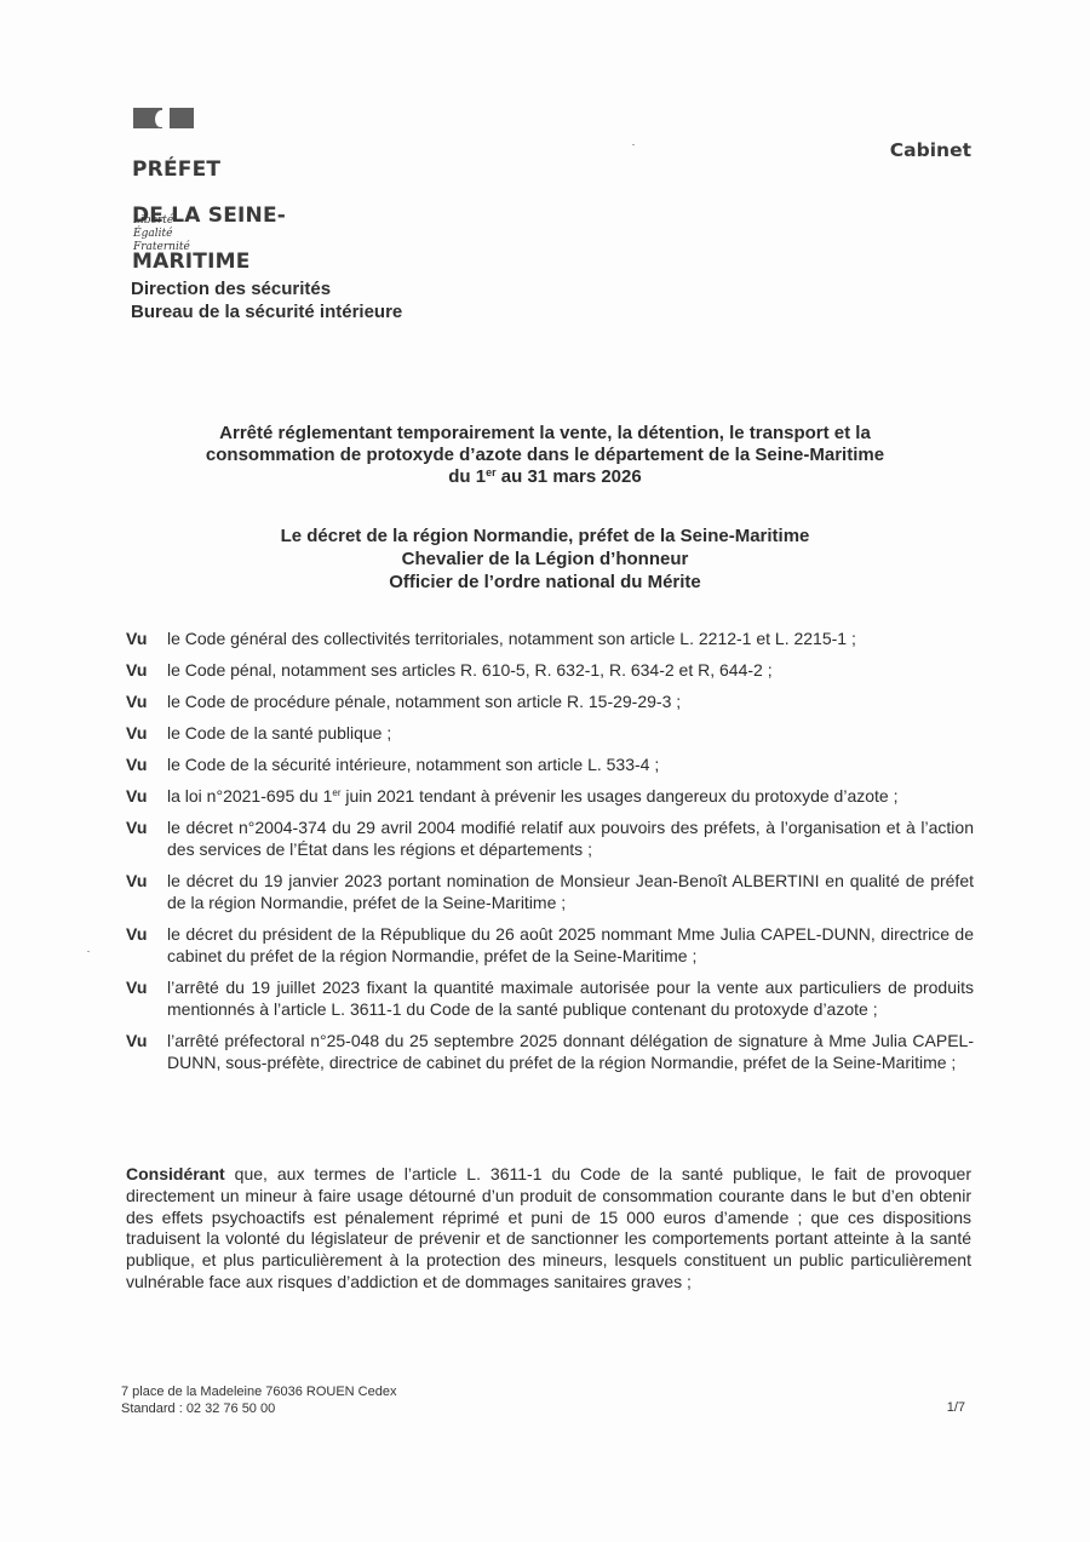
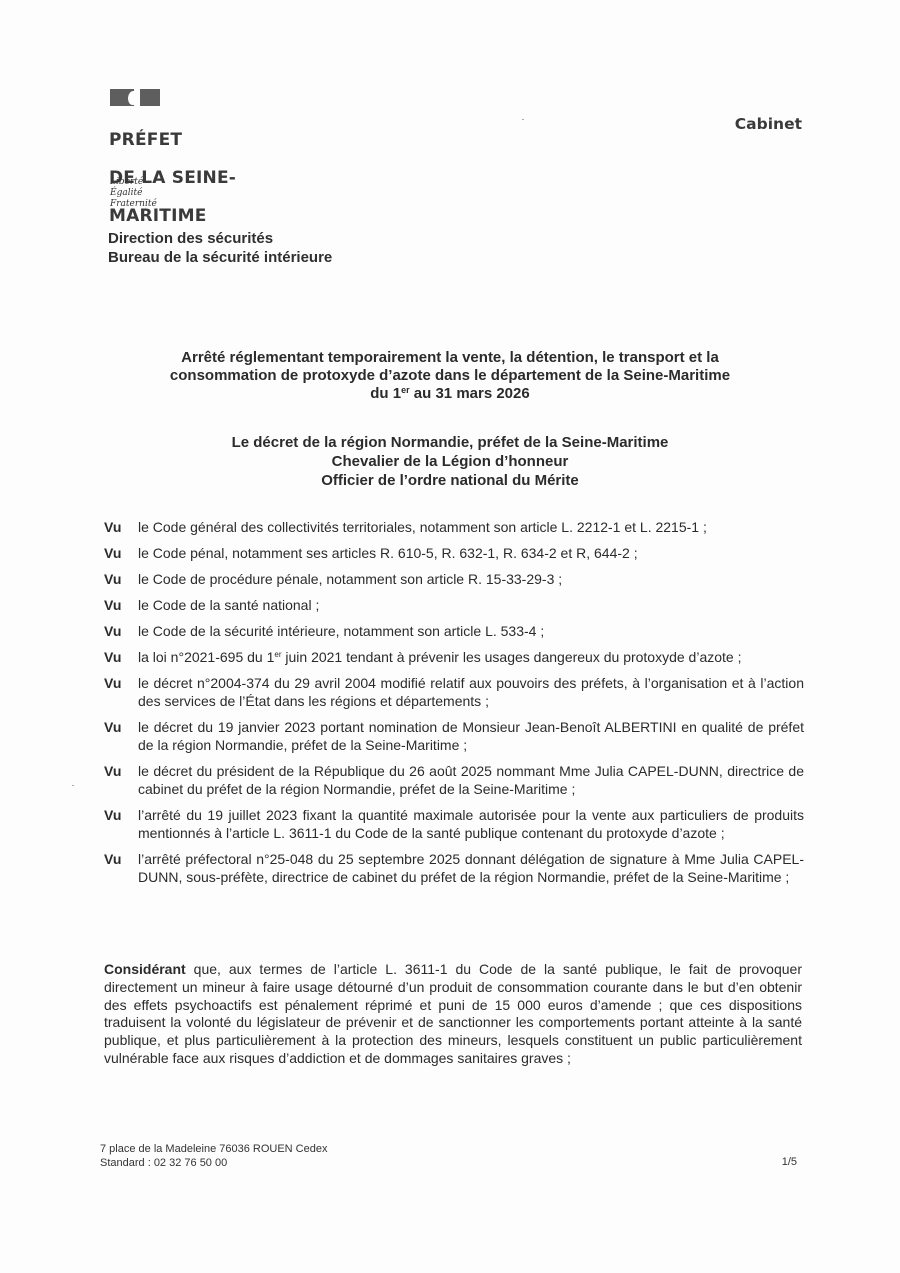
  PRÉFET
  DE LA SEINE-
  MARITIME
  Liberté
  Égalité
  Fraternité
  Direction des sécurités
  Bureau de la sécurité intérieure
  Cabinet
  Arrêté réglementant temporairement la vente, la détention, le transport et la
  consommation de protoxyde d’azote dans le département de la Seine-Maritime
  du 1er au 31 mars 2026
  Le décret de la région Normandie, préfet de la Seine-Maritime
  Chevalier de la Légion d’honneur
  Officier de l’ordre national du Mérite
  Vu
  le Code général des collectivités territoriales, notamment son article L. 2212-1 et L. 2215-1 ;
  Vu
  le Code pénal, notamment ses articles R. 610-5, R. 632-1, R. 634-2 et R, 644-2 ;
  Vu
- le Code de procédure pénale, notamment son article R. 15-29-29-3 ;
+ le Code de procédure pénale, notamment son article R. 15-33-29-3 ;
  Vu
- le Code de la santé publique ;
+ le Code de la santé national ;
  Vu
  le Code de la sécurité intérieure, notamment son article L. 533-4 ;
  Vu
  la loi n°2021-695 du 1er juin 2021 tendant à prévenir les usages dangereux du protoxyde d’azote ;
  Vu
  le décret n°2004-374 du 29 avril 2004 modifié relatif aux pouvoirs des préfets, à l’organisation et à l’action des services de l’État dans les régions et départements ;
  Vu
  le décret du 19 janvier 2023 portant nomination de Monsieur Jean-Benoît ALBERTINI en qualité de préfet de la région Normandie, préfet de la Seine-Maritime ;
  Vu
  le décret du président de la République du 26 août 2025 nommant Mme Julia CAPEL-DUNN, directrice de cabinet du préfet de la région Normandie, préfet de la Seine-Maritime ;
  Vu
  l’arrêté du 19 juillet 2023 fixant la quantité maximale autorisée pour la vente aux particuliers de produits mentionnés à l’article L. 3611-1 du Code de la santé publique contenant du protoxyde d’azote ;
  Vu
  l’arrêté préfectoral n°25-048 du 25 septembre 2025 donnant délégation de signature à Mme Julia CAPEL-DUNN, sous-préfète, directrice de cabinet du préfet de la région Normandie, préfet de la Seine-Maritime ;
  Considérant que, aux termes de l’article L. 3611-1 du Code de la santé publique, le fait de provoquer directement un mineur à faire usage détourné d’un produit de consommation courante dans le but d’en obtenir des effets psychoactifs est pénalement réprimé et puni de 15 000 euros d’amende ; que ces dispositions traduisent la volonté du législateur de prévenir et de sanctionner les comportements portant atteinte à la santé publique, et plus particulièrement à la protection des mineurs, lesquels constituent un public particulièrement vulnérable face aux risques d’addiction et de dommages sanitaires graves ;
  7 place de la Madeleine 76036 ROUEN Cedex
  Standard : 02 32 76 50 00
- 1/7
+ 1/5
